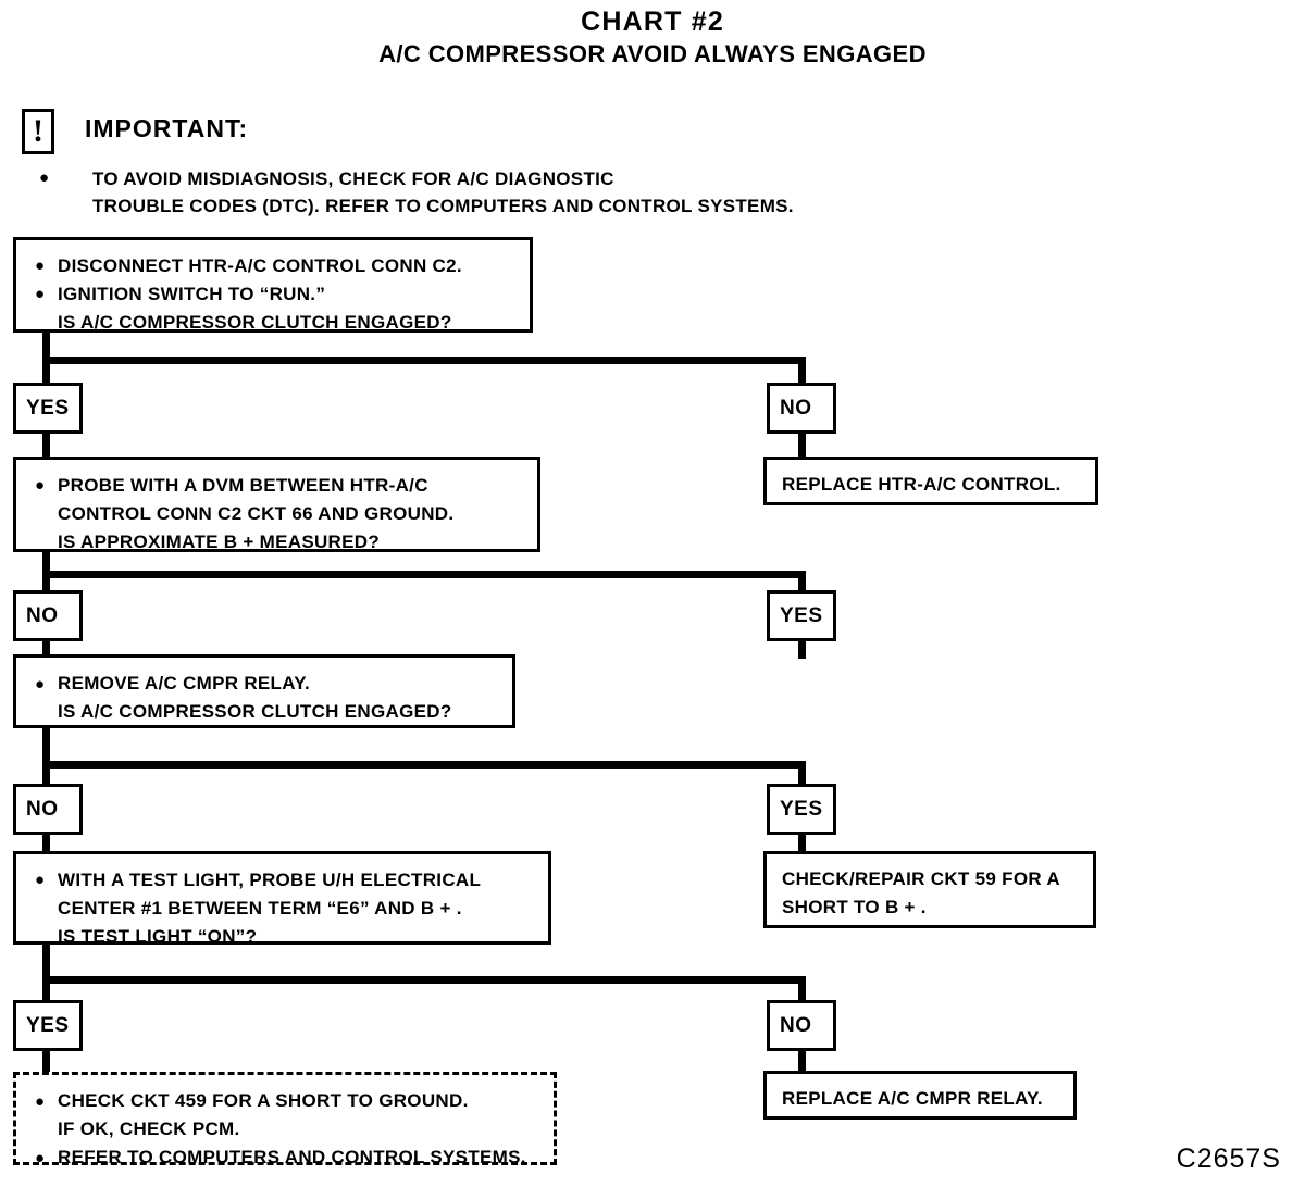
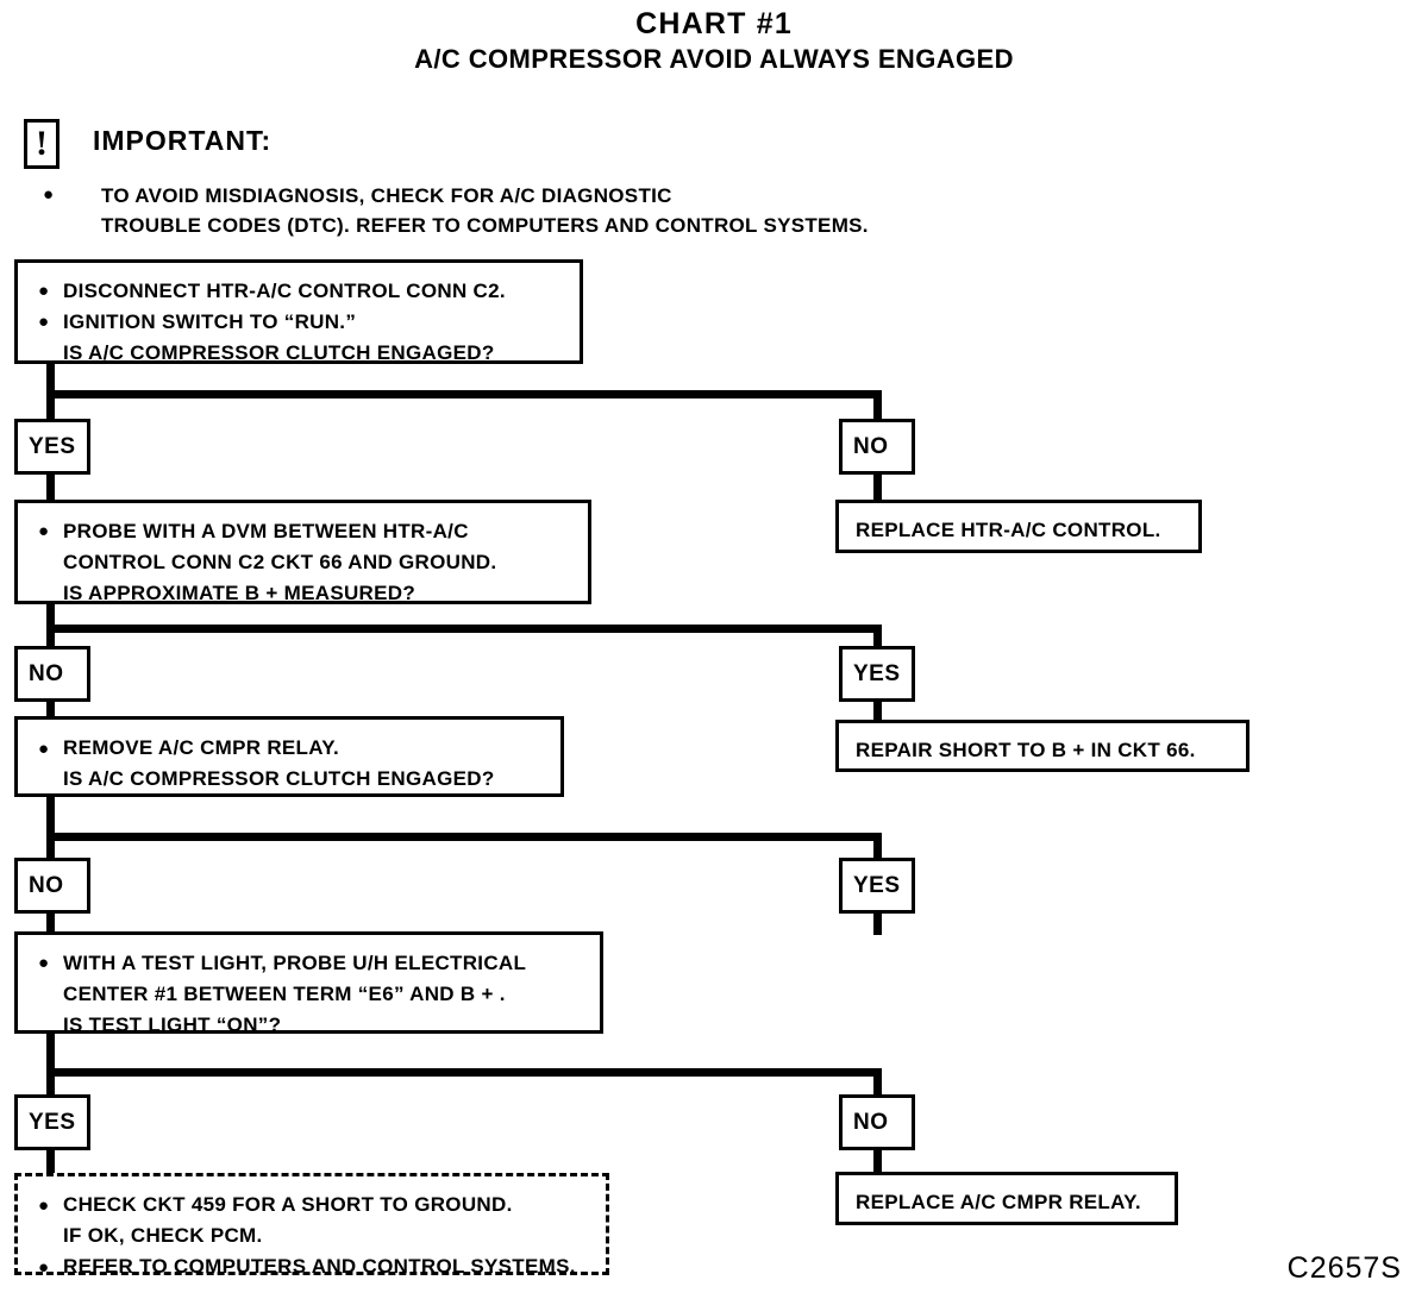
- CHART #2
+ CHART #1
  A/C COMPRESSOR AVOID ALWAYS ENGAGED
  !
  IMPORTANT:
  ●
  TO AVOID MISDIAGNOSIS, CHECK FOR A/C DIAGNOSTIC
  TROUBLE CODES (DTC). REFER TO COMPUTERS AND CONTROL SYSTEMS.
  ●
  ●
  DISCONNECT HTR-A/C CONTROL CONN C2.
  IGNITION SWITCH TO “RUN.”
  IS A/C COMPRESSOR CLUTCH ENGAGED?
  YES
  NO
  REPLACE HTR-A/C CONTROL.
  ●
  PROBE WITH A DVM BETWEEN HTR-A/C
  CONTROL CONN C2 CKT 66 AND GROUND.
  IS APPROXIMATE B + MEASURED?
  NO
  YES
+ REPAIR SHORT TO B + IN CKT 66.
  ●
  REMOVE A/C CMPR RELAY.
  IS A/C COMPRESSOR CLUTCH ENGAGED?
  NO
  YES
- CHECK/REPAIR CKT 59 FOR A
- SHORT TO B + .
  ●
  WITH A TEST LIGHT, PROBE U/H ELECTRICAL
  CENTER #1 BETWEEN TERM “E6” AND B + .
  IS TEST LIGHT “ON”?
  YES
  NO
  REPLACE A/C CMPR RELAY.
  ●
  ●
  CHECK CKT 459 FOR A SHORT TO GROUND.
  IF OK, CHECK PCM.
  REFER TO COMPUTERS AND CONTROL SYSTEMS.
  C2657S
